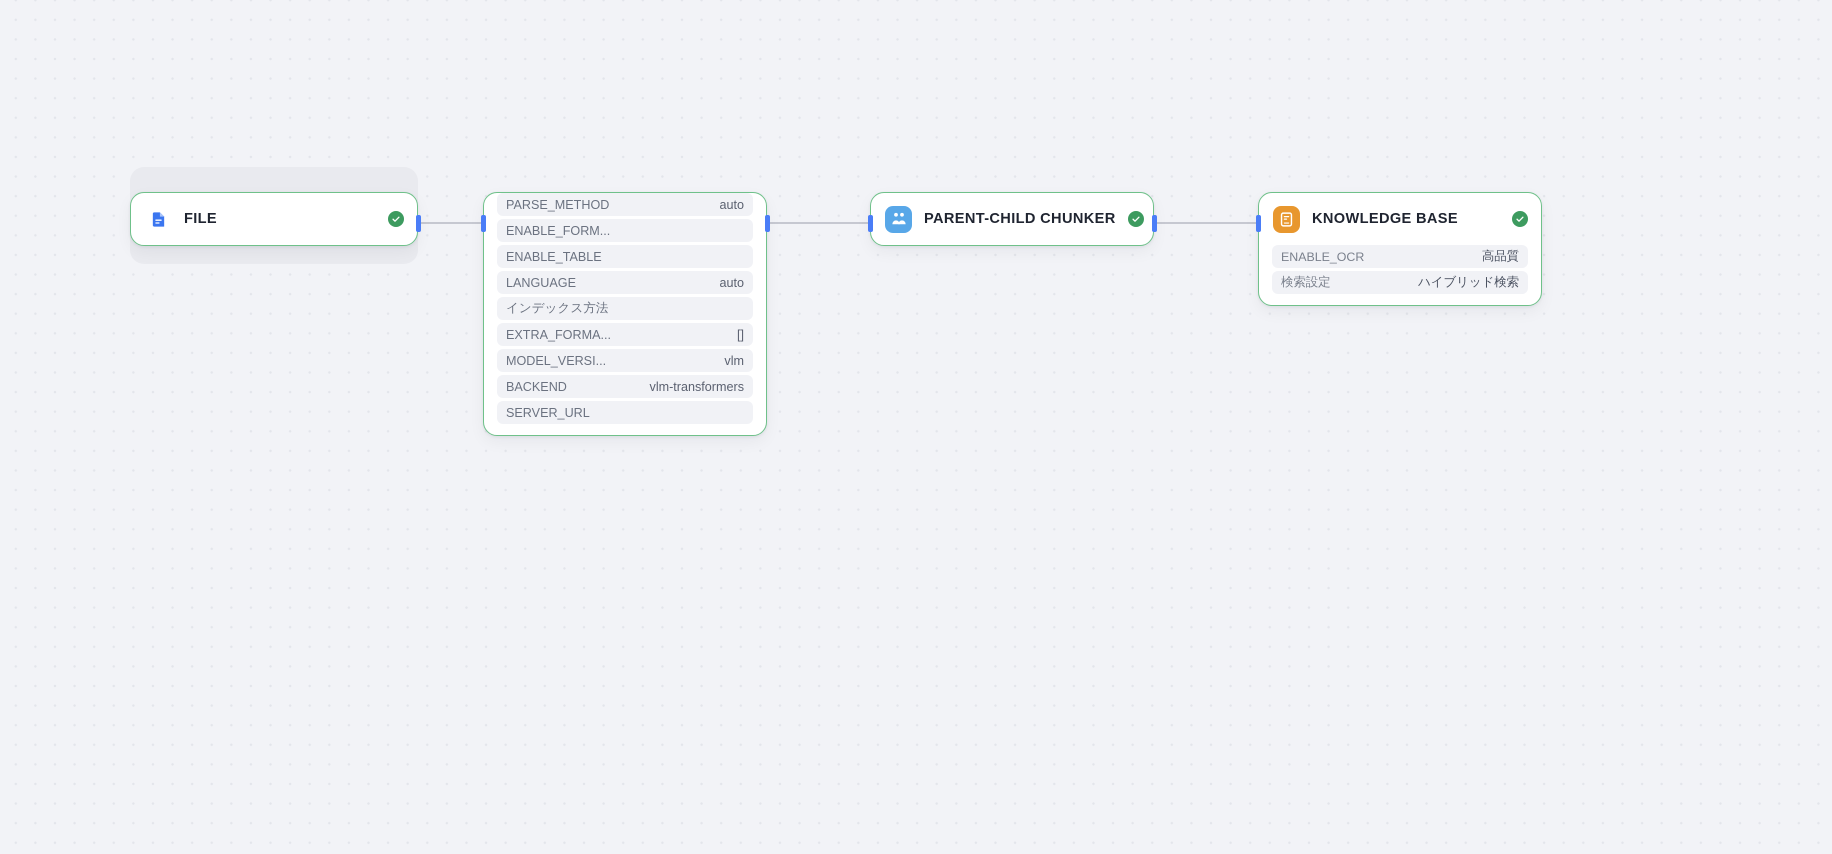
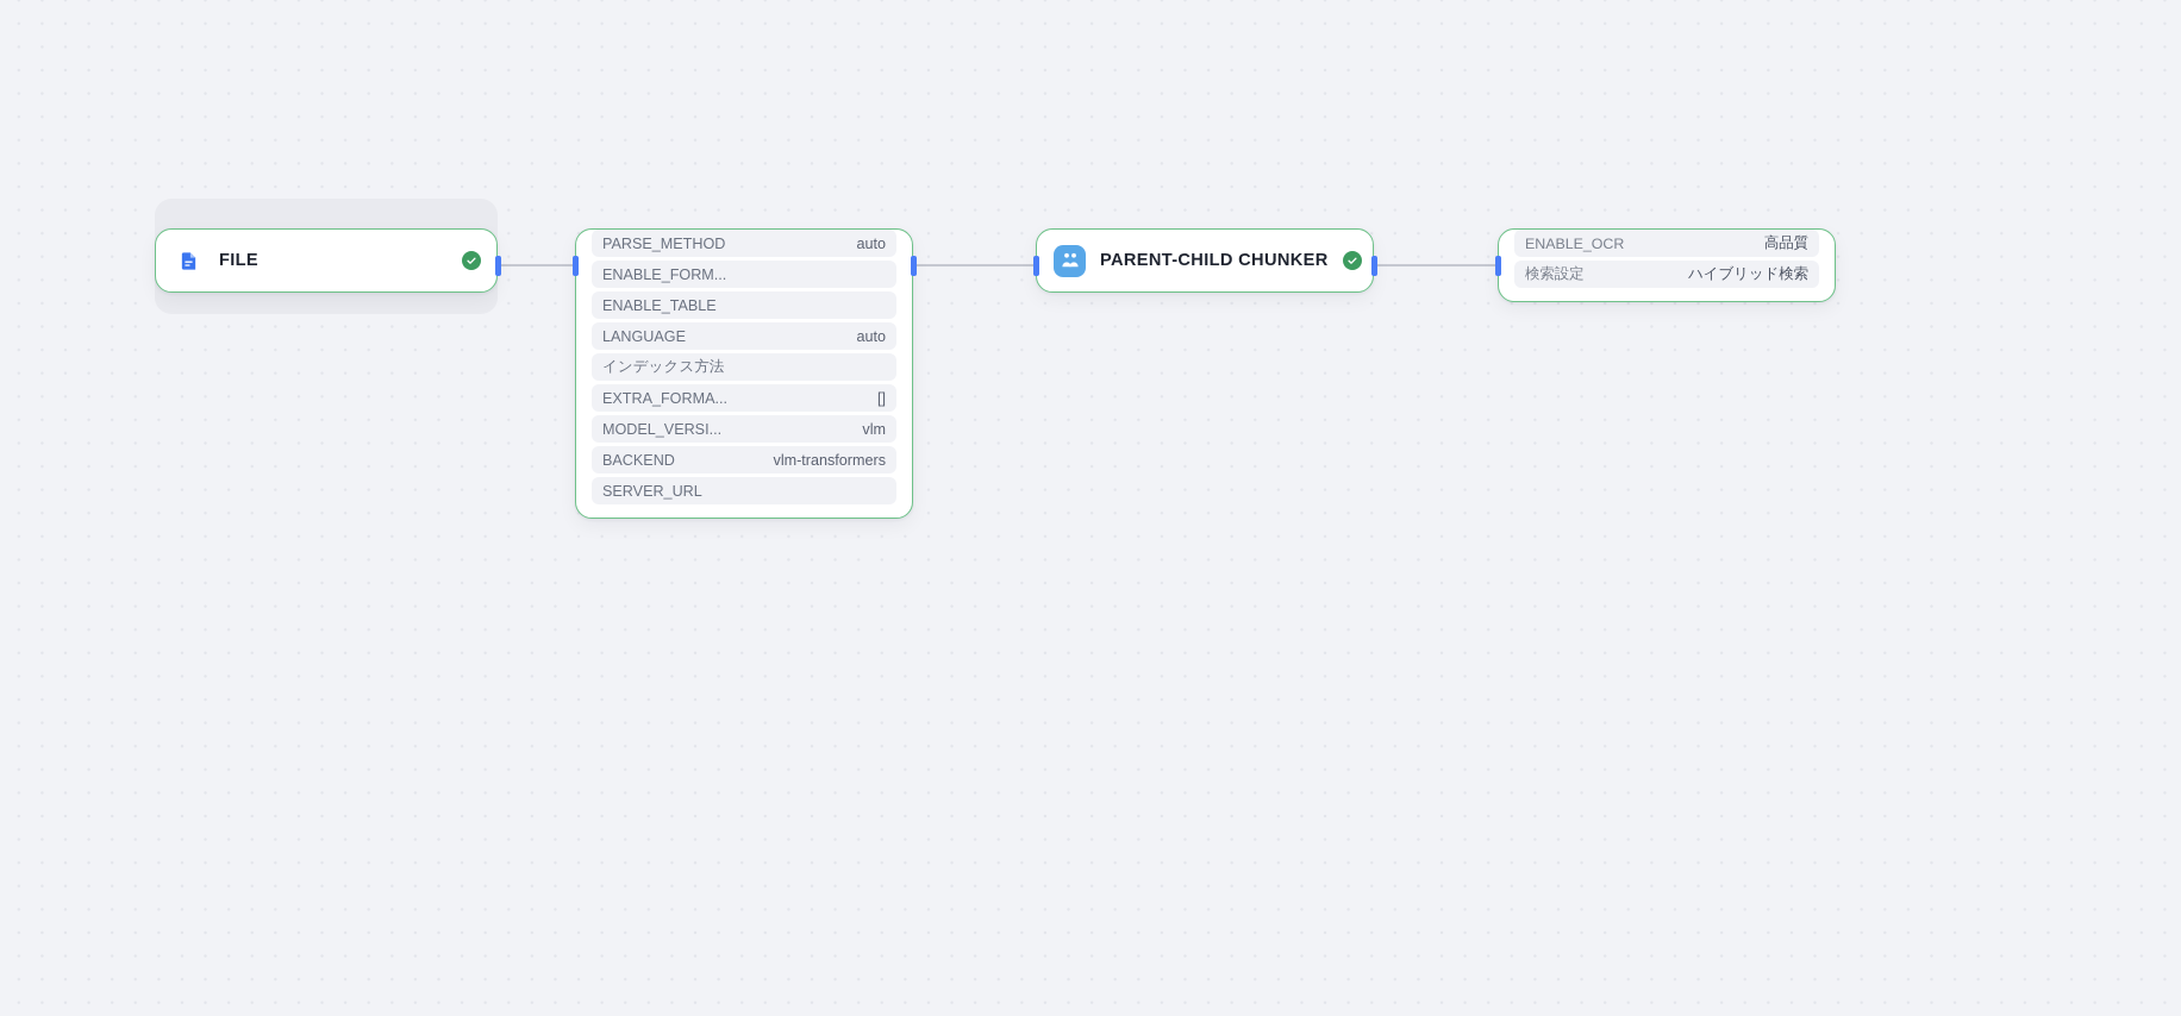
  FILE
  PARSE_METHOD
  auto
  ENABLE_FORM...
  ENABLE_TABLE
  LANGUAGE
  auto
  インデックス方法
  EXTRA_FORMA...
  []
  MODEL_VERSI...
  vlm
  BACKEND
  vlm-transformers
  SERVER_URL
  PARENT-CHILD CHUNKER
- KNOWLEDGE BASE
  ENABLE_OCR
  高品質
  検索設定
  ハイブリッド検索
